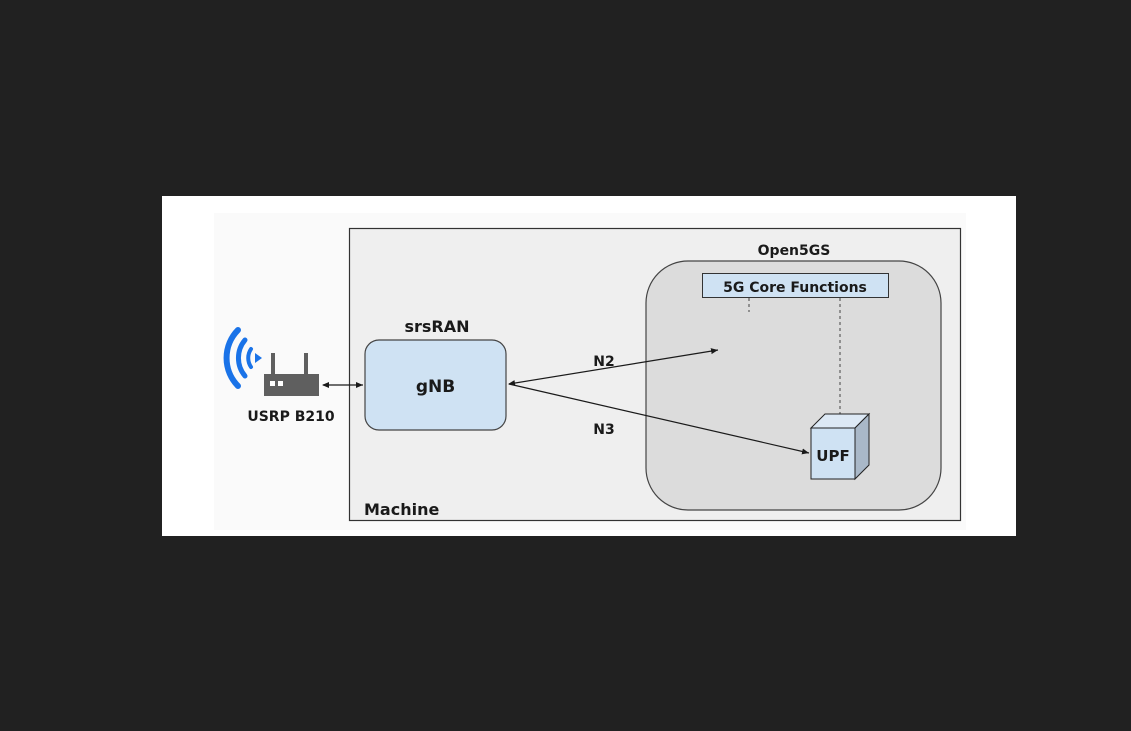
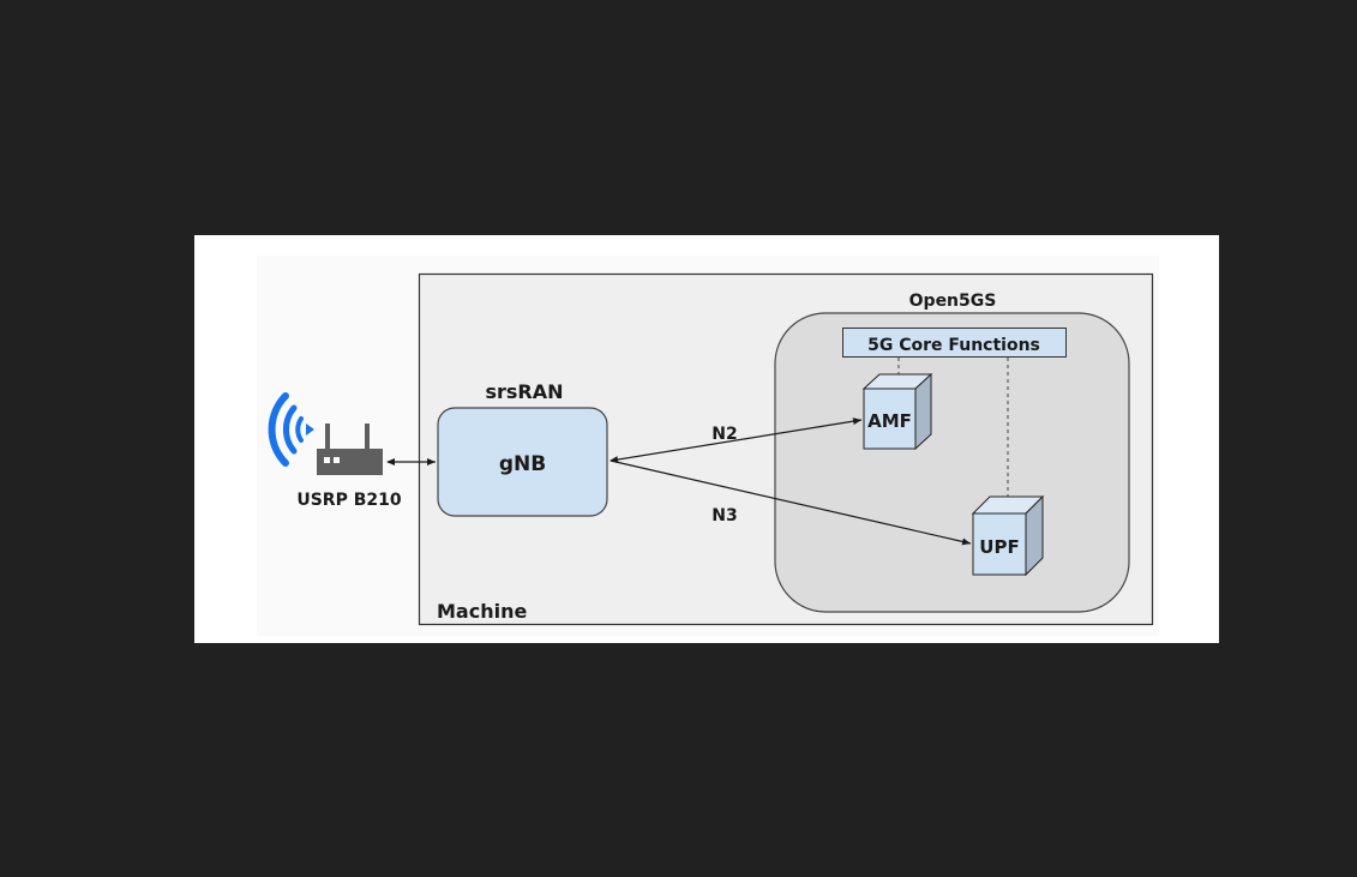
  Machine
  Open5GS
  5G Core Functions
  srsRAN
  gNB
+ AMF
  UPF
  N2
  N3
  USRP B210
